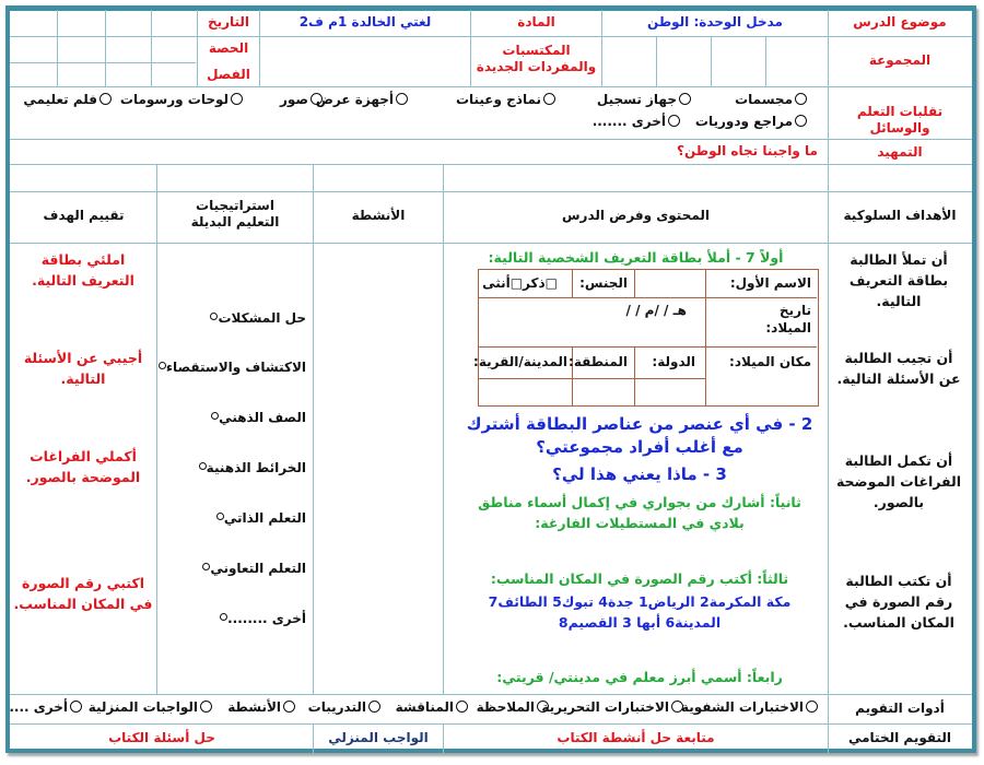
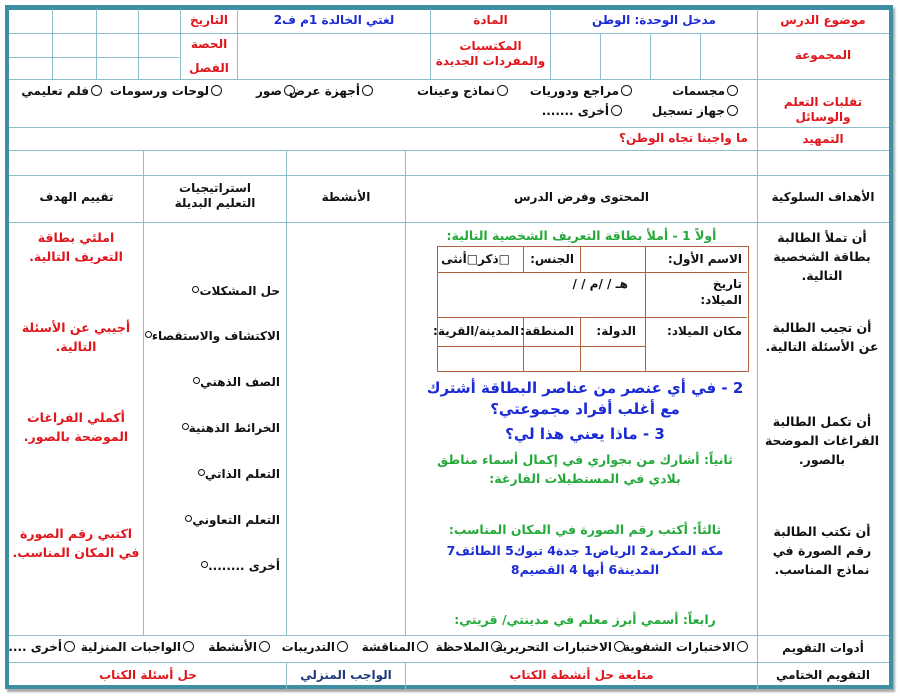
  موضوع الدرس
  مدخل الوحدة: الوطن
  المادة
  لغتي الخالدة 1م ف2
  التاريخ
  المجموعة
  المكتسبات والمفردات الجديدة
  الحصة
  الفصل
  تقلبات التعلم والوسائل
  مجسمات
- جهاز تسجيل
+ مراجع ودوريات
  نماذج وعينات
  أجهزة عرض
  صور
  لوحات ورسومات
  فلم تعليمي
- مراجع ودوريات
+ جهاز تسجيل
  أخرى .......
  التمهيد
  ما واجبنا تجاه الوطن؟
  الأهداف السلوكية
  المحتوى وفرض الدرس
  الأنشطة
  استراتيجيات التعليم البديلة
  تقييم الهدف
- أن تملأ الطالبة بطاقة التعريف التالية.
+ أن تملأ الطالبة بطاقة الشخصية التالية.
  أن تجيب الطالبة عن الأسئلة التالية.
  أن تكمل الطالبة الفراغات الموضحة بالصور.
- أن تكتب الطالبة رقم الصورة في المكان المناسب.
+ أن تكتب الطالبة رقم الصورة في نماذج المناسب.
- أولاً 7 - أملأ بطاقة التعريف الشخصية التالية:
+ أولاً 1 - أملأ بطاقة التعريف الشخصية التالية:
  الاسم الأول:
  الجنس:
  □ذكر□أنثى
  تاريخ الميلاد:
  / / هـ / /م
  مكان الميلاد:
  الدولة:
  المنطقة:
  المدينة/القرية:
  2 - في أي عنصر من عناصر البطاقة أشترك مع أغلب أفراد مجموعتي؟
  3 - ماذا يعني هذا لي؟
  ثانياً: أشارك من بجواري في إكمال أسماء مناطق بلادي في المستطيلات الفارغة:
  ثالثاً: أكتب رقم الصورة في المكان المناسب:
  مكة المكرمة2 الرياض1 جدة4 تبوك5 الطائف7
- المدينة6 أبها 3 القصيم8
+ المدينة6 أبها 4 القصيم8
  رابعاً: أسمي أبرز معلم في مدينتي/ قريتي:
  حل المشكلات
  الاكتشاف والاستقصاء
  الصف الذهني
  الخرائط الذهنية
  التعلم الذاتي
  التعلم التعاوني
  أخرى ........
  املئي بطاقة التعريف التالية.
  أجيبي عن الأسئلة التالية.
  أكملي الفراغات الموضحة بالصور.
  اكتبي رقم الصورة في المكان المناسب.
  أدوات التقويم
  الاختبارات الشفوية
  الاختبارات التحريرية
  الملاحظة
  المناقشة
  التدريبات
  الأنشطة
  الواجبات المنزلية
  أخرى ....
  التقويم الختامي
  متابعة حل أنشطة الكتاب
  الواجب المنزلي
  حل أسئلة الكتاب
